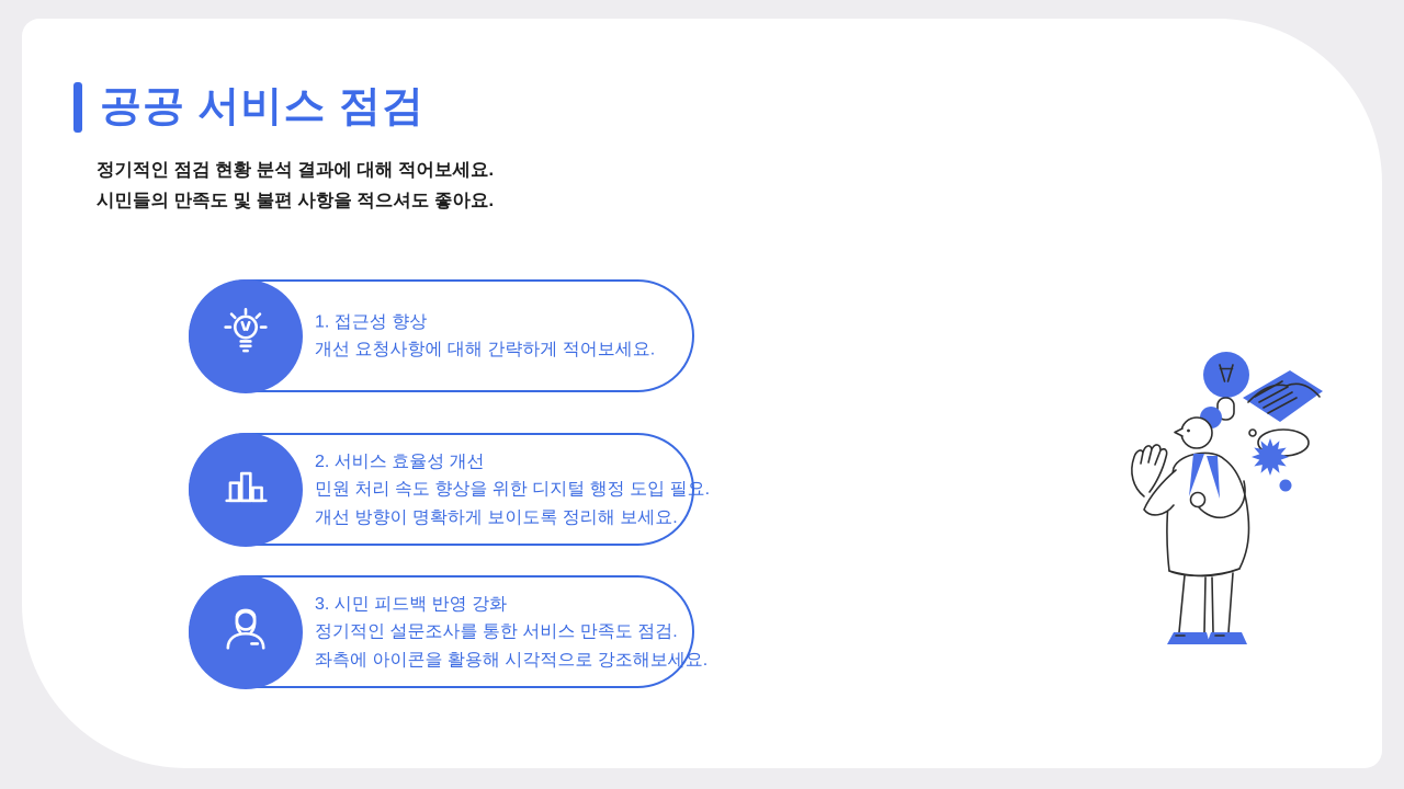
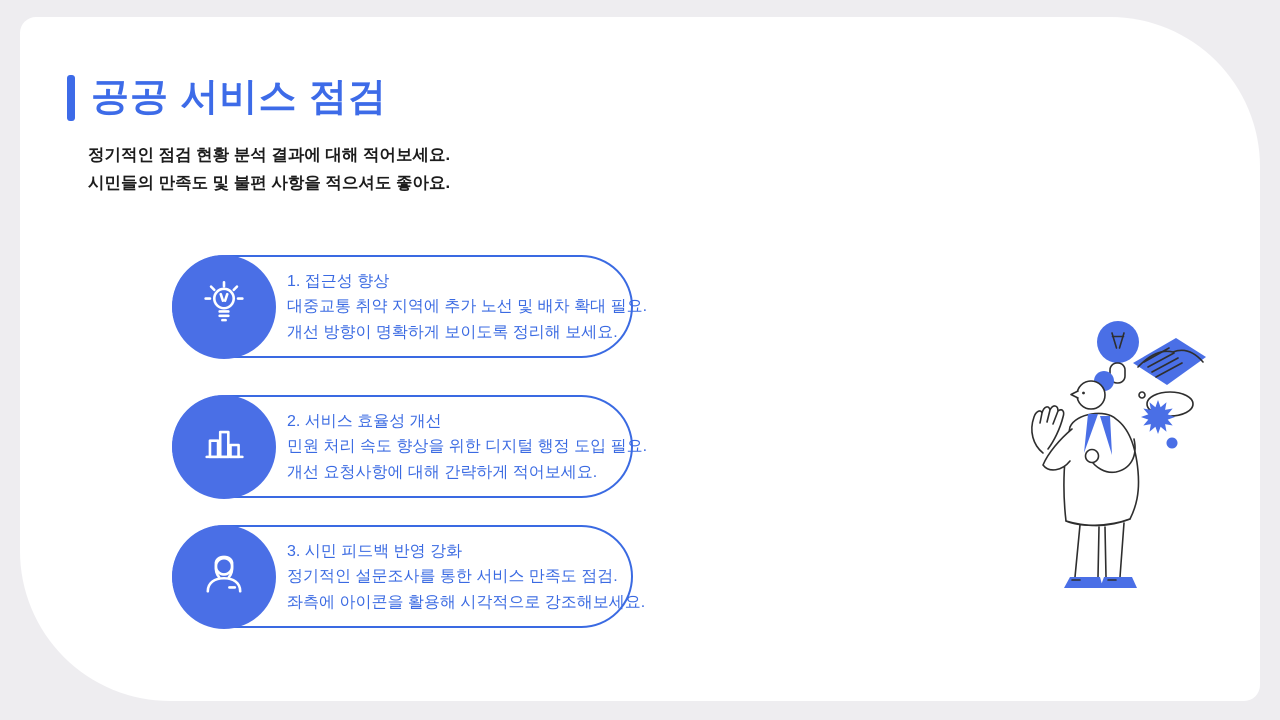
  공공 서비스 점검
  정기적인 점검 현황 분석 결과에 대해 적어보세요.
  시민들의 만족도 및 불편 사항을 적으셔도 좋아요.
  1. 접근성 향상
+ 대중교통 취약 지역에 추가 노선 및 배차 확대 필요.
- 개선 요청사항에 대해 간략하게 적어보세요.
+ 개선 방향이 명확하게 보이도록 정리해 보세요.
  2. 서비스 효율성 개선
  민원 처리 속도 향상을 위한 디지털 행정 도입 필요.
- 개선 방향이 명확하게 보이도록 정리해 보세요.
+ 개선 요청사항에 대해 간략하게 적어보세요.
  3. 시민 피드백 반영 강화
  정기적인 설문조사를 통한 서비스 만족도 점검.
  좌측에 아이콘을 활용해 시각적으로 강조해보세요.
